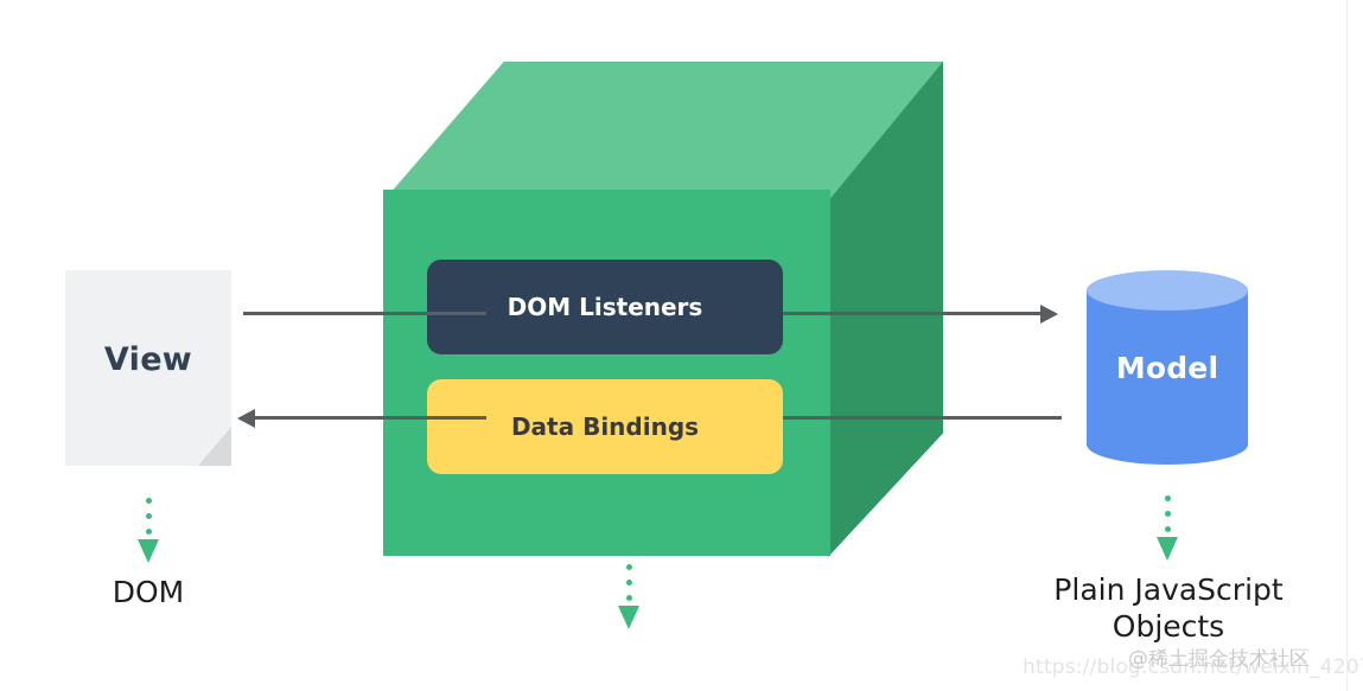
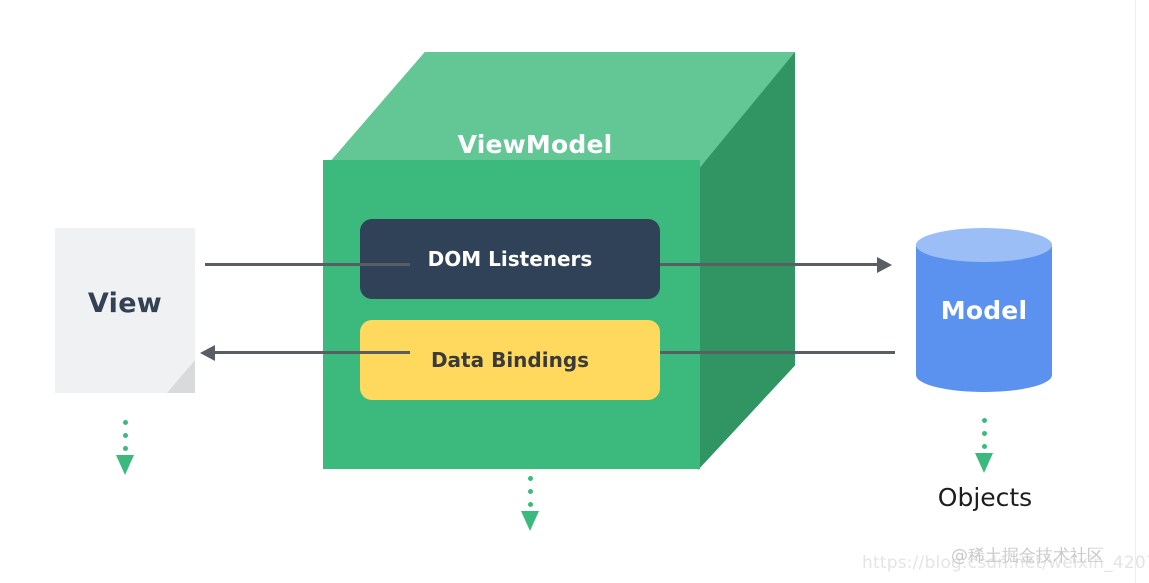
  View
+ ViewModel
  DOM Listeners
  Data Bindings
  Model
- DOM
- Plain JavaScript
  Objects
  https://blog.csdn.net/weixin_420
  @稀土掘金技术社区
